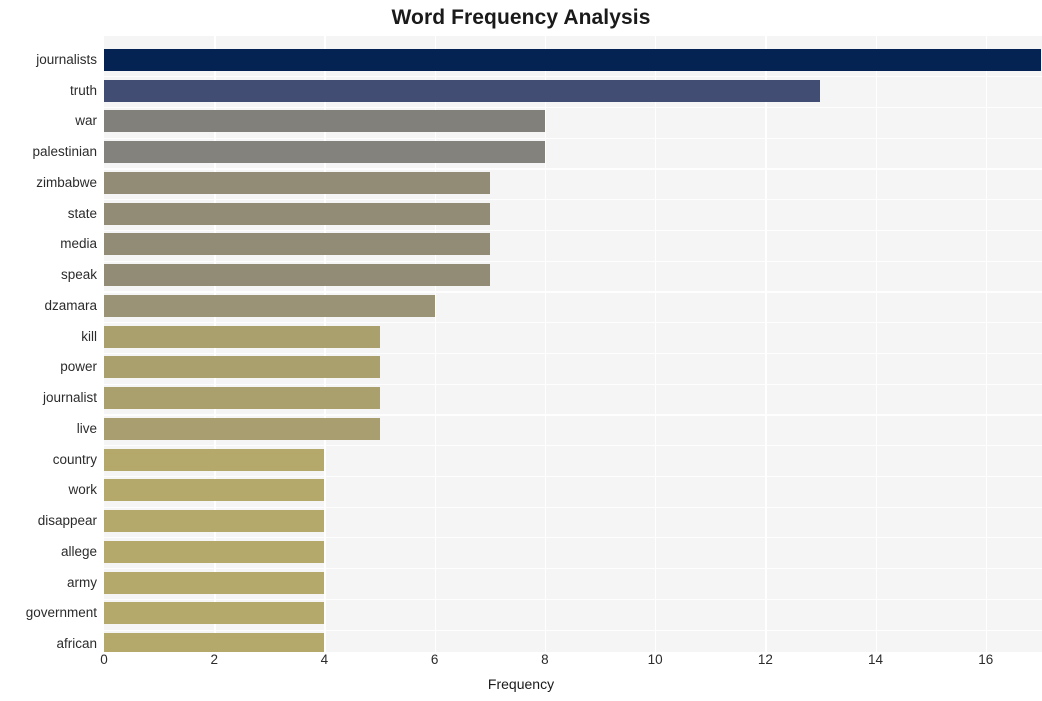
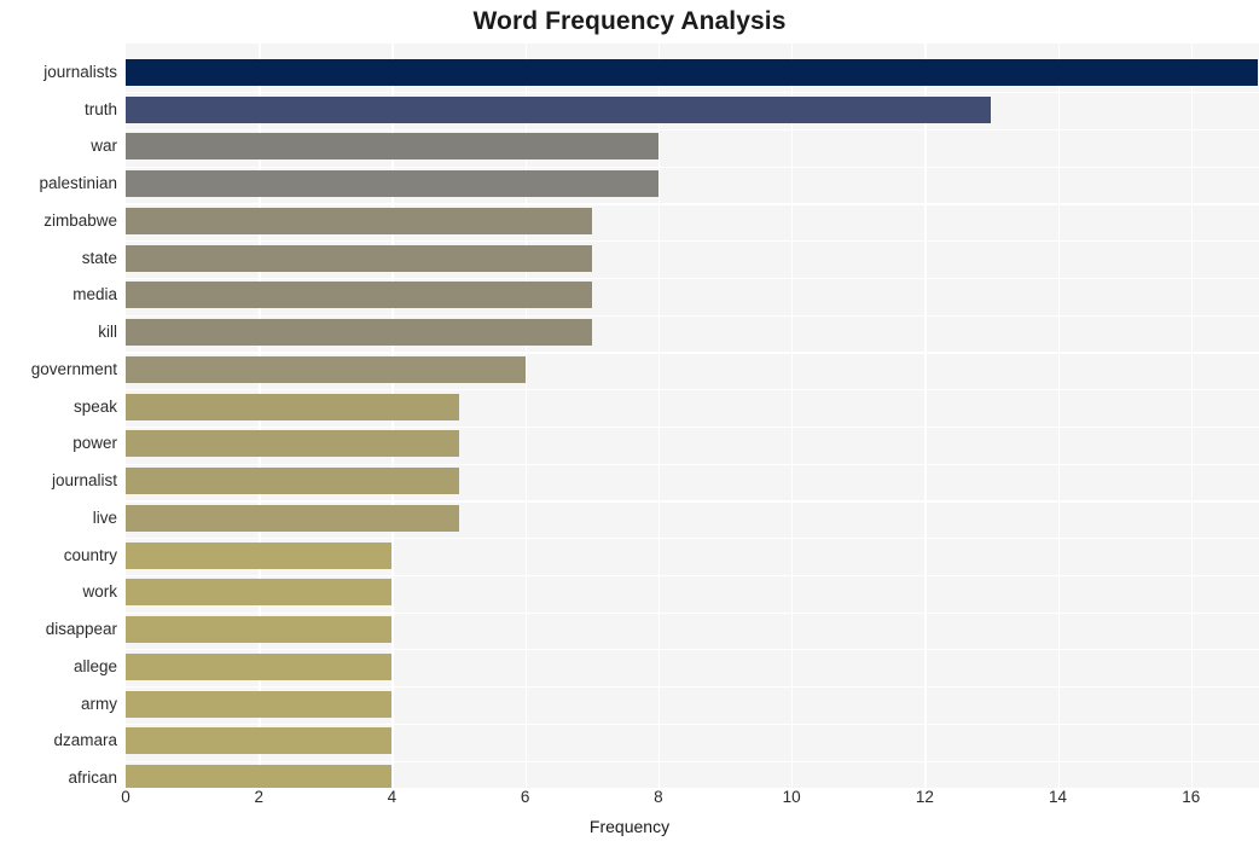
  Word Frequency Analysis
  journalists
  truth
  war
  palestinian
  zimbabwe
  state
  media
- speak
+ kill
- dzamara
+ government
- kill
+ speak
  power
  journalist
  live
  country
  work
  disappear
  allege
  army
- government
+ dzamara
  african
  0
  2
  4
  6
  8
  10
  12
  14
  16
  Frequency
